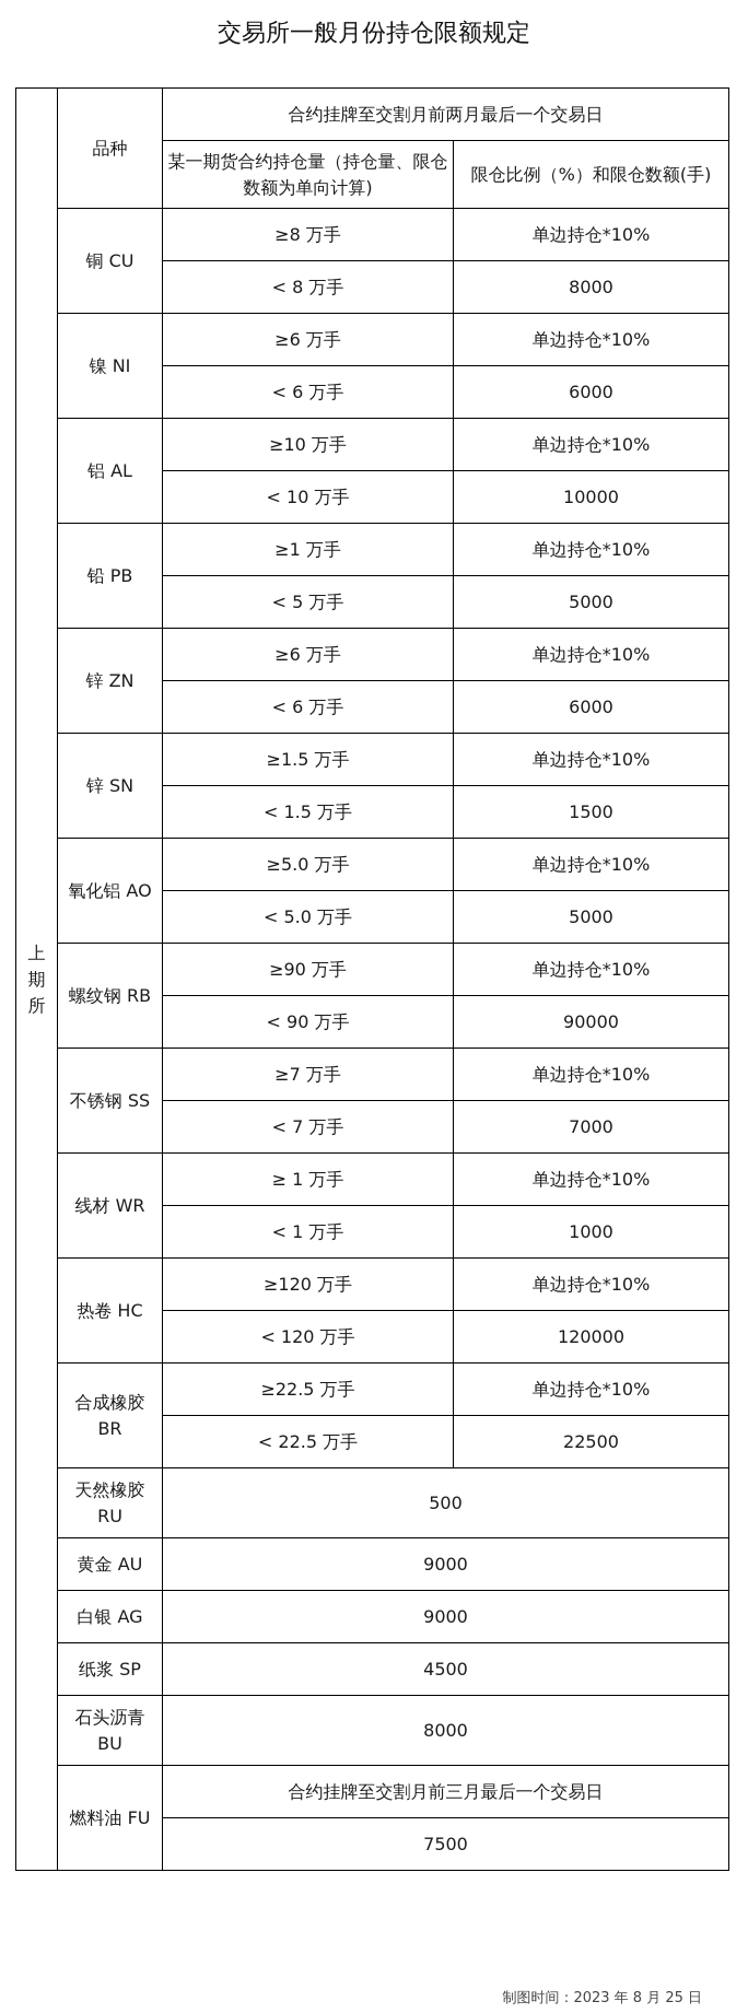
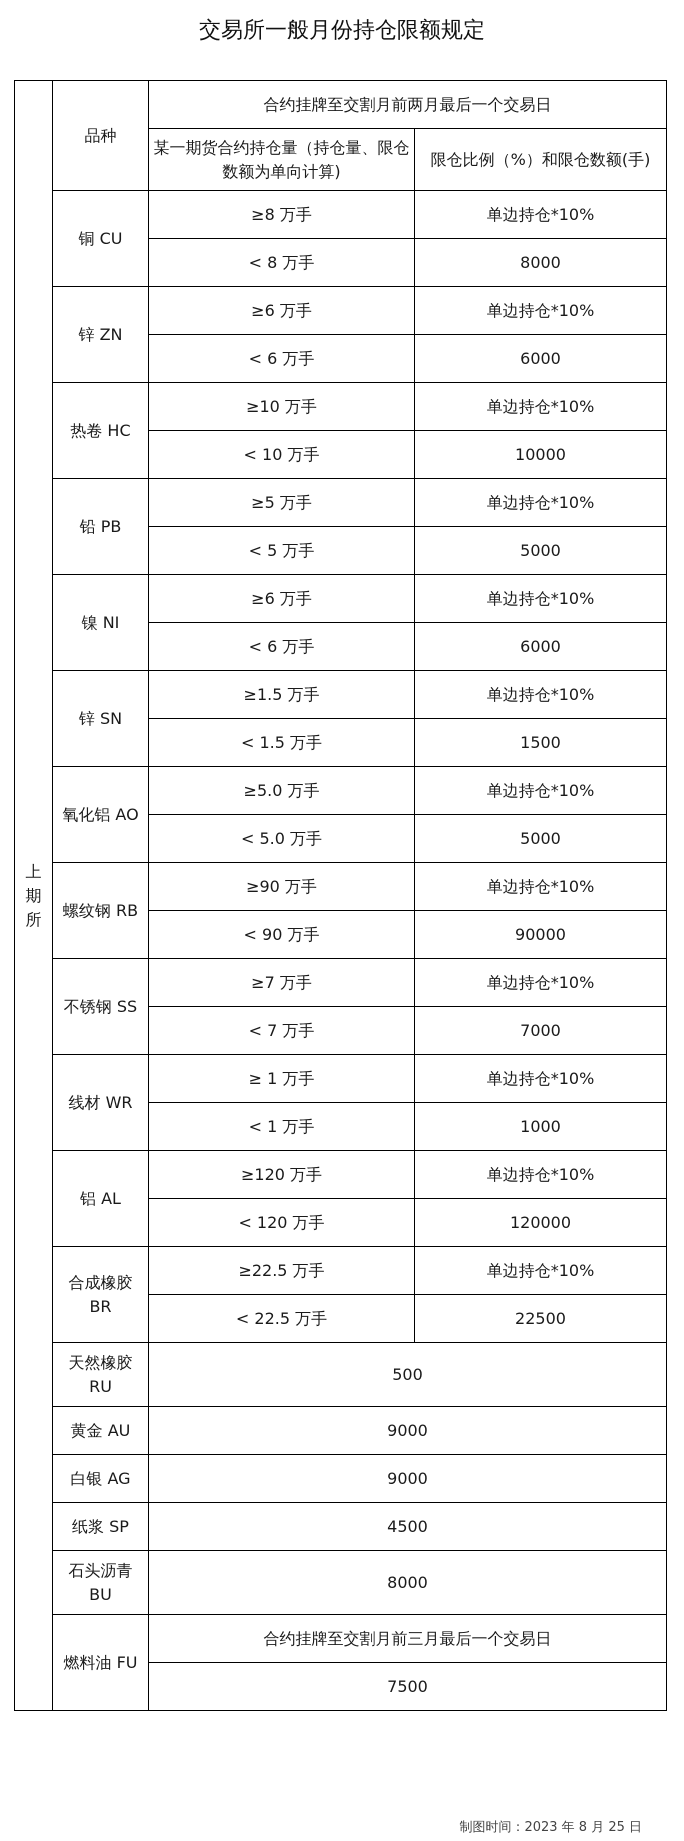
  交易所一般月份持仓限额规定
  上期所	品种	合约挂牌至交割月前两月最后一个交易日
  某一期货合约持仓量（持仓量、限仓数额为单向计算)	限仓比例（%）和限仓数额(手)
  铜 CU	≥8 万手	单边持仓*10%
  < 8 万手	8000
- 镍 NI	≥6 万手	单边持仓*10%
+ 锌 ZN	≥6 万手	单边持仓*10%
  < 6 万手	6000
- 铝 AL	≥10 万手	单边持仓*10%
+ 热卷 HC	≥10 万手	单边持仓*10%
  < 10 万手	10000
- 铅 PB	≥1 万手	单边持仓*10%
+ 铅 PB	≥5 万手	单边持仓*10%
  < 5 万手	5000
- 锌 ZN	≥6 万手	单边持仓*10%
+ 镍 NI	≥6 万手	单边持仓*10%
  < 6 万手	6000
  锌 SN	≥1.5 万手	单边持仓*10%
  < 1.5 万手	1500
  氧化铝 AO	≥5.0 万手	单边持仓*10%
  < 5.0 万手	5000
  螺纹钢 RB	≥90 万手	单边持仓*10%
  < 90 万手	90000
  不锈钢 SS	≥7 万手	单边持仓*10%
  < 7 万手	7000
  线材 WR	≥ 1 万手	单边持仓*10%
  < 1 万手	1000
- 热卷 HC	≥120 万手	单边持仓*10%
+ 铝 AL	≥120 万手	单边持仓*10%
  < 120 万手	120000
  合成橡胶 BR	≥22.5 万手	单边持仓*10%
  < 22.5 万手	22500
  天然橡胶 RU	500
  黄金 AU	9000
  白银 AG	9000
  纸浆 SP	4500
  石头沥青 BU	8000
  燃料油 FU	合约挂牌至交割月前三月最后一个交易日
  7500
  制图时间：2023 年 8 月 25 日
